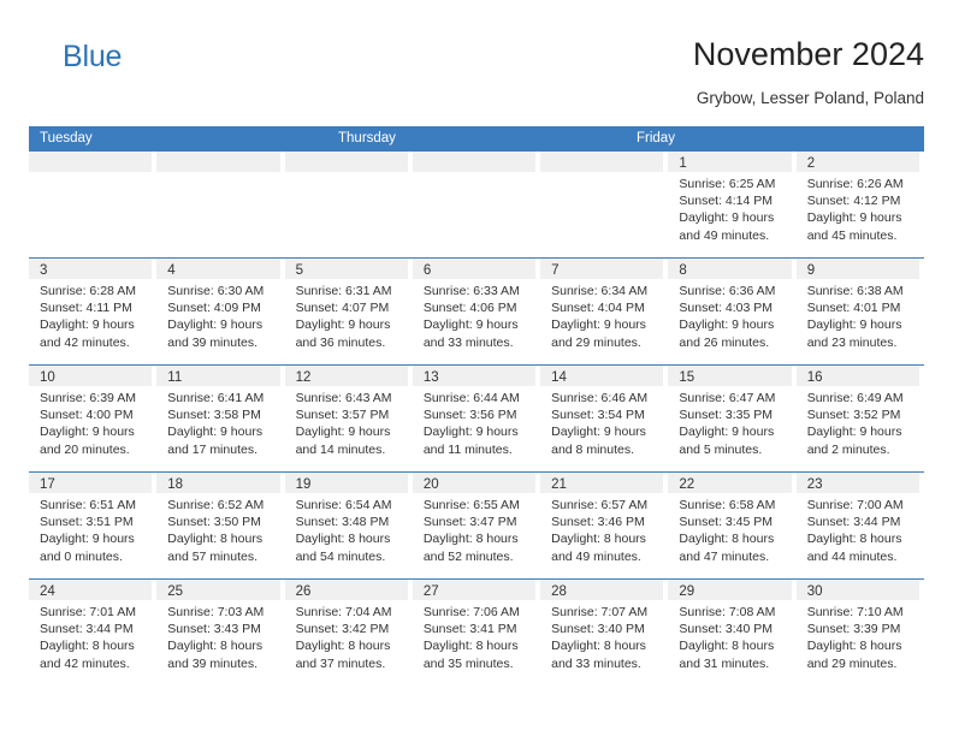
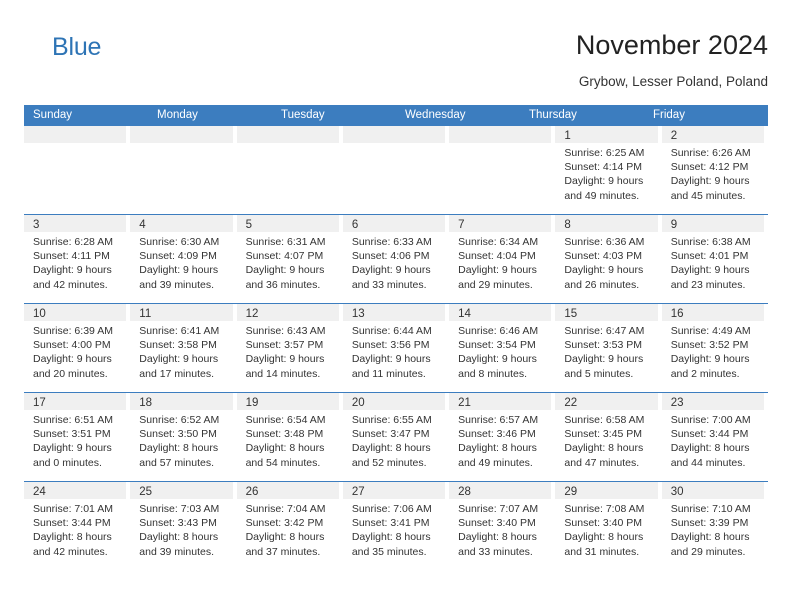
  Blue
  November 2024
  Grybow, Lesser Poland, Poland
+ Sunday
+ Monday
  Tuesday
+ Wednesday
  Thursday
  Friday
  1
  Sunrise: 6:25 AM
  Sunset: 4:14 PM
  Daylight: 9 hours
  and 49 minutes.
  2
  Sunrise: 6:26 AM
  Sunset: 4:12 PM
  Daylight: 9 hours
  and 45 minutes.
  3
  Sunrise: 6:28 AM
  Sunset: 4:11 PM
  Daylight: 9 hours
  and 42 minutes.
  4
  Sunrise: 6:30 AM
  Sunset: 4:09 PM
  Daylight: 9 hours
  and 39 minutes.
  5
  Sunrise: 6:31 AM
  Sunset: 4:07 PM
  Daylight: 9 hours
  and 36 minutes.
  6
  Sunrise: 6:33 AM
  Sunset: 4:06 PM
  Daylight: 9 hours
  and 33 minutes.
  7
  Sunrise: 6:34 AM
  Sunset: 4:04 PM
  Daylight: 9 hours
  and 29 minutes.
  8
  Sunrise: 6:36 AM
  Sunset: 4:03 PM
  Daylight: 9 hours
  and 26 minutes.
  9
  Sunrise: 6:38 AM
  Sunset: 4:01 PM
  Daylight: 9 hours
  and 23 minutes.
  10
  Sunrise: 6:39 AM
  Sunset: 4:00 PM
  Daylight: 9 hours
  and 20 minutes.
  11
  Sunrise: 6:41 AM
  Sunset: 3:58 PM
  Daylight: 9 hours
  and 17 minutes.
  12
  Sunrise: 6:43 AM
  Sunset: 3:57 PM
  Daylight: 9 hours
  and 14 minutes.
  13
  Sunrise: 6:44 AM
  Sunset: 3:56 PM
  Daylight: 9 hours
  and 11 minutes.
  14
  Sunrise: 6:46 AM
  Sunset: 3:54 PM
  Daylight: 9 hours
  and 8 minutes.
  15
  Sunrise: 6:47 AM
- Sunset: 3:35 PM
+ Sunset: 3:53 PM
  Daylight: 9 hours
  and 5 minutes.
  16
- Sunrise: 6:49 AM
+ Sunrise: 4:49 AM
  Sunset: 3:52 PM
  Daylight: 9 hours
  and 2 minutes.
  17
  Sunrise: 6:51 AM
  Sunset: 3:51 PM
  Daylight: 9 hours
  and 0 minutes.
  18
  Sunrise: 6:52 AM
  Sunset: 3:50 PM
  Daylight: 8 hours
  and 57 minutes.
  19
  Sunrise: 6:54 AM
  Sunset: 3:48 PM
  Daylight: 8 hours
  and 54 minutes.
  20
  Sunrise: 6:55 AM
  Sunset: 3:47 PM
  Daylight: 8 hours
  and 52 minutes.
  21
  Sunrise: 6:57 AM
  Sunset: 3:46 PM
  Daylight: 8 hours
  and 49 minutes.
  22
  Sunrise: 6:58 AM
  Sunset: 3:45 PM
  Daylight: 8 hours
  and 47 minutes.
  23
  Sunrise: 7:00 AM
  Sunset: 3:44 PM
  Daylight: 8 hours
  and 44 minutes.
  24
  Sunrise: 7:01 AM
  Sunset: 3:44 PM
  Daylight: 8 hours
  and 42 minutes.
  25
  Sunrise: 7:03 AM
  Sunset: 3:43 PM
  Daylight: 8 hours
  and 39 minutes.
  26
  Sunrise: 7:04 AM
  Sunset: 3:42 PM
  Daylight: 8 hours
  and 37 minutes.
  27
  Sunrise: 7:06 AM
  Sunset: 3:41 PM
  Daylight: 8 hours
  and 35 minutes.
  28
  Sunrise: 7:07 AM
  Sunset: 3:40 PM
  Daylight: 8 hours
  and 33 minutes.
  29
  Sunrise: 7:08 AM
  Sunset: 3:40 PM
  Daylight: 8 hours
  and 31 minutes.
  30
  Sunrise: 7:10 AM
  Sunset: 3:39 PM
  Daylight: 8 hours
  and 29 minutes.
